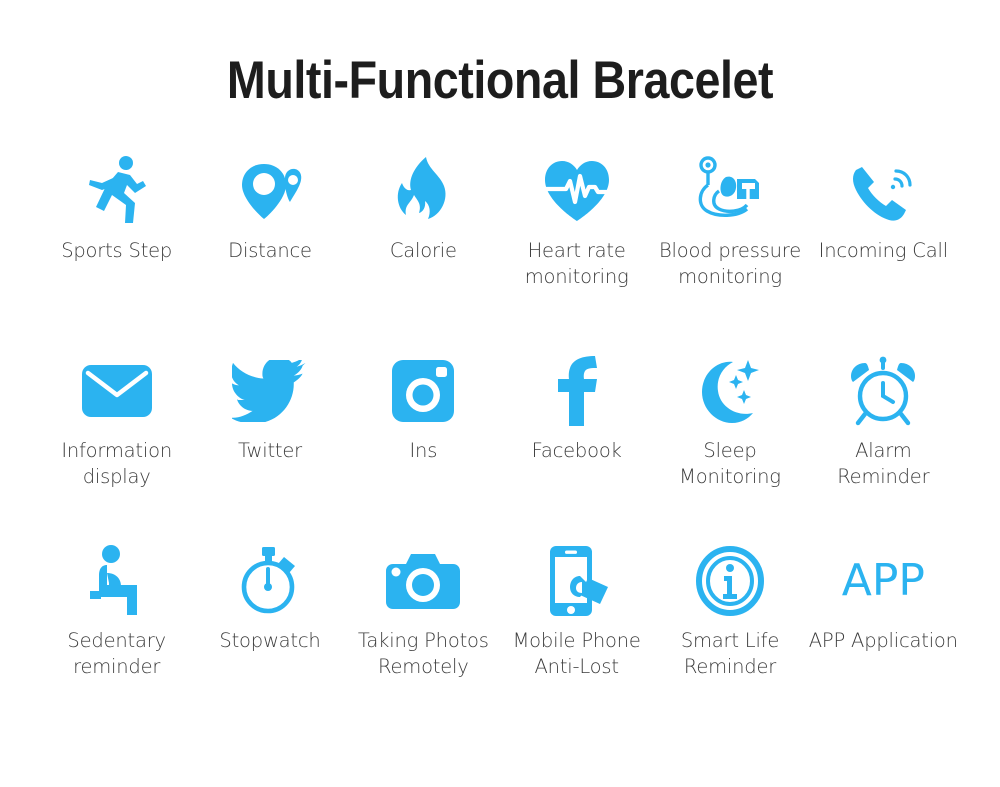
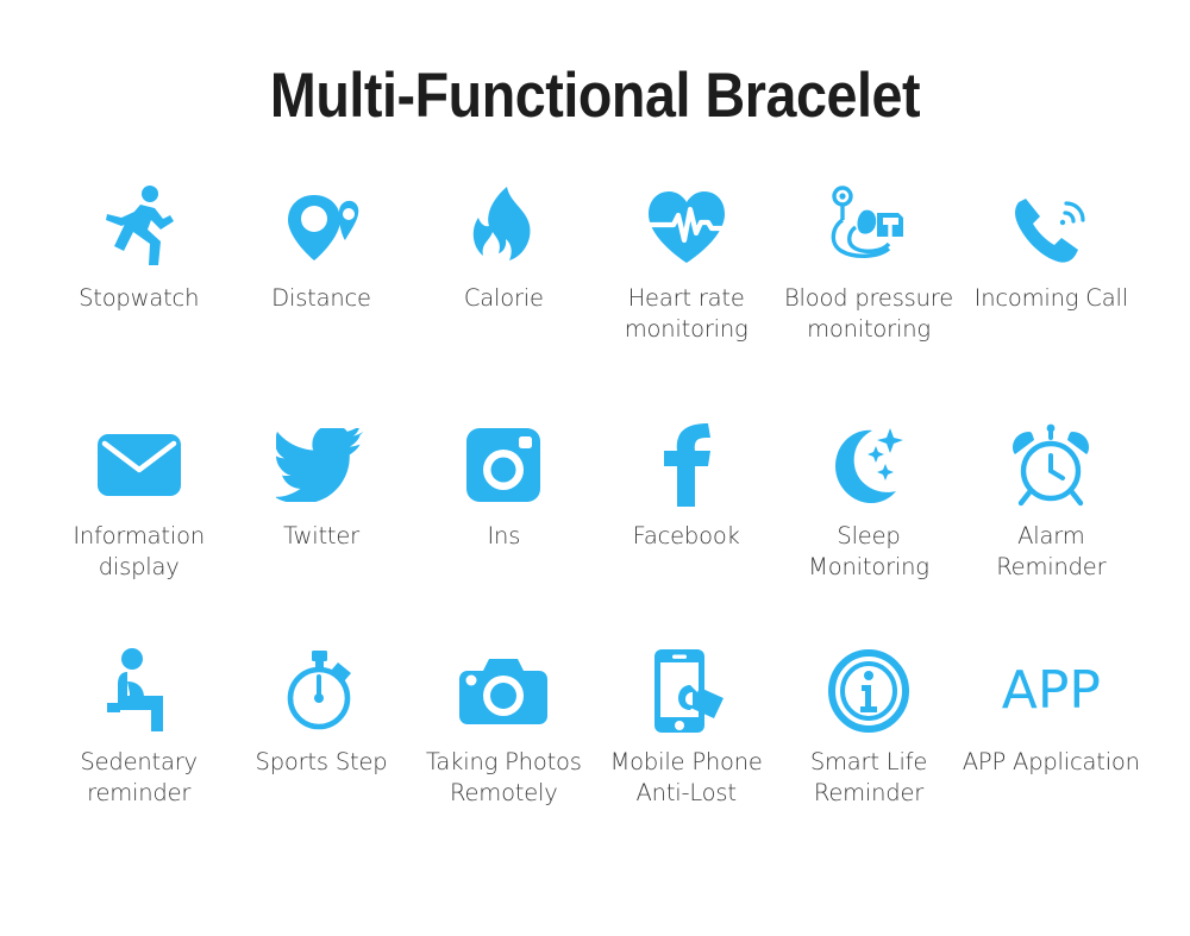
  Multi-Functional Bracelet
- Sports Step
+ Stopwatch
  Distance
  Calorie
  Heart rate
  monitoring
  Blood pressure
  monitoring
  Incoming Call
  Information
  display
  Twitter
  Ins
  Facebook
  Sleep
  Monitoring
  Alarm Reminder
  Sedentary
  reminder
- Stopwatch
+ Sports Step
  Taking Photos
  Remotely
  Mobile Phone
  Anti-Lost
  Smart Life
  Reminder
  APP
  APP Application
